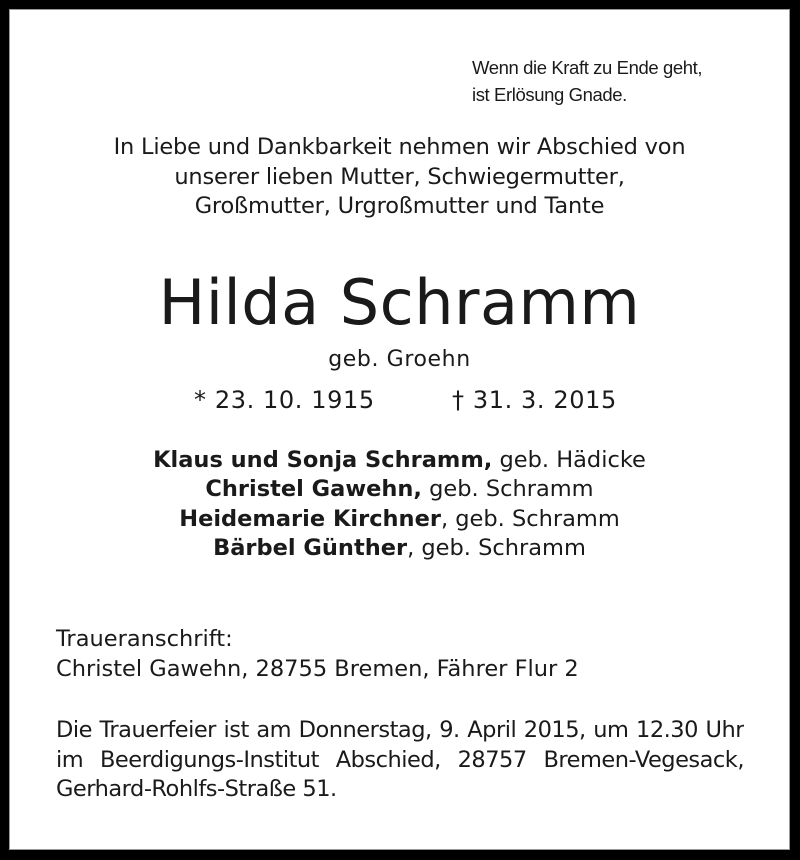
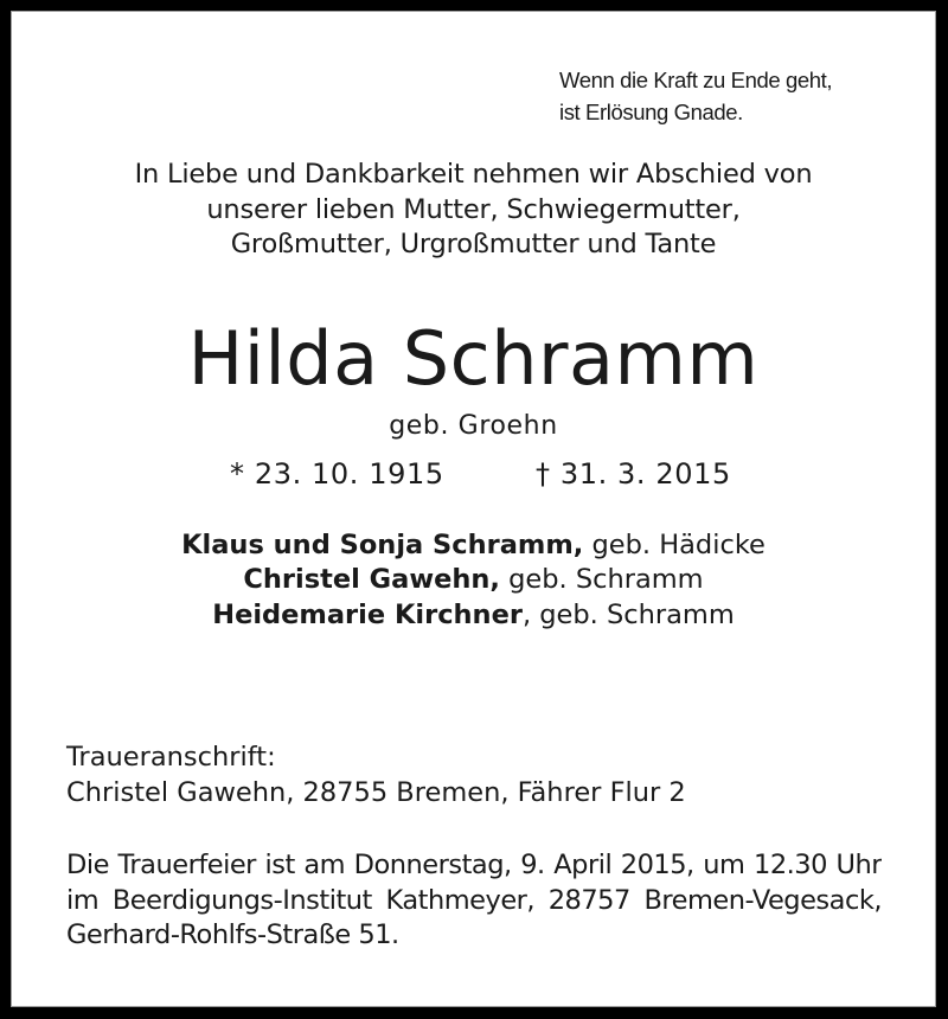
  Wenn die Kraft zu Ende geht,
  ist Erlösung Gnade.
  In Liebe und Dankbarkeit nehmen wir Abschied von
  unserer lieben Mutter, Schwiegermutter,
  Großmutter, Urgroßmutter und Tante
  Hilda Schramm
  geb. Groehn
  * 23. 10. 1915
  † 31. 3. 2015
  Klaus und Sonja Schramm, geb. Hädicke
  Christel Gawehn, geb. Schramm
  Heidemarie Kirchner, geb. Schramm
- Bärbel Günther, geb. Schramm
  Traueranschrift:
  Christel Gawehn, 28755 Bremen, Fährer Flur 2
  Die Trauerfeier ist am Donnerstag, 9. April 2015, um 12.30 Uhr
- im Beerdigungs-Institut Abschied, 28757 Bremen-Vegesack,
+ im Beerdigungs-Institut Kathmeyer, 28757 Bremen-Vegesack,
  Gerhard-Rohlfs-Straße 51.
